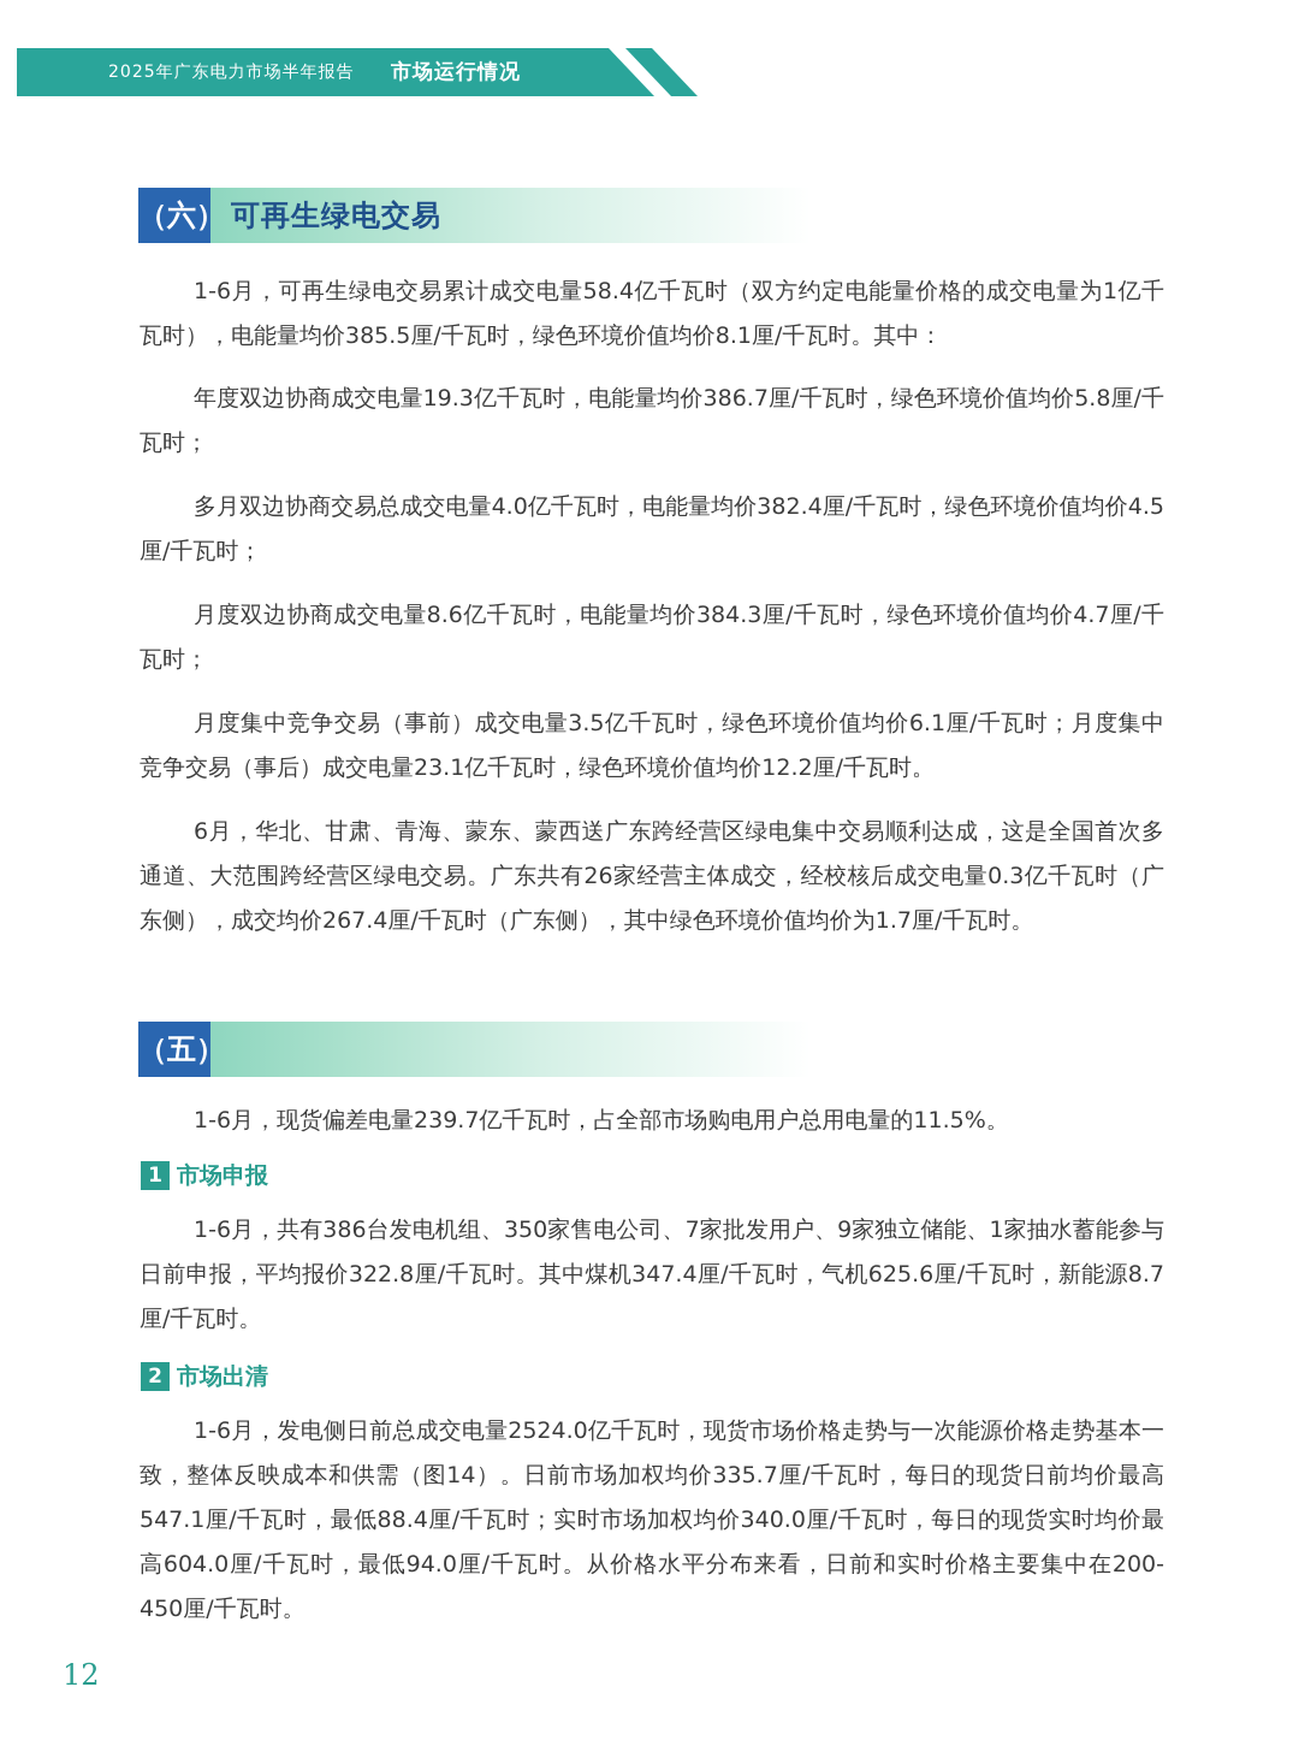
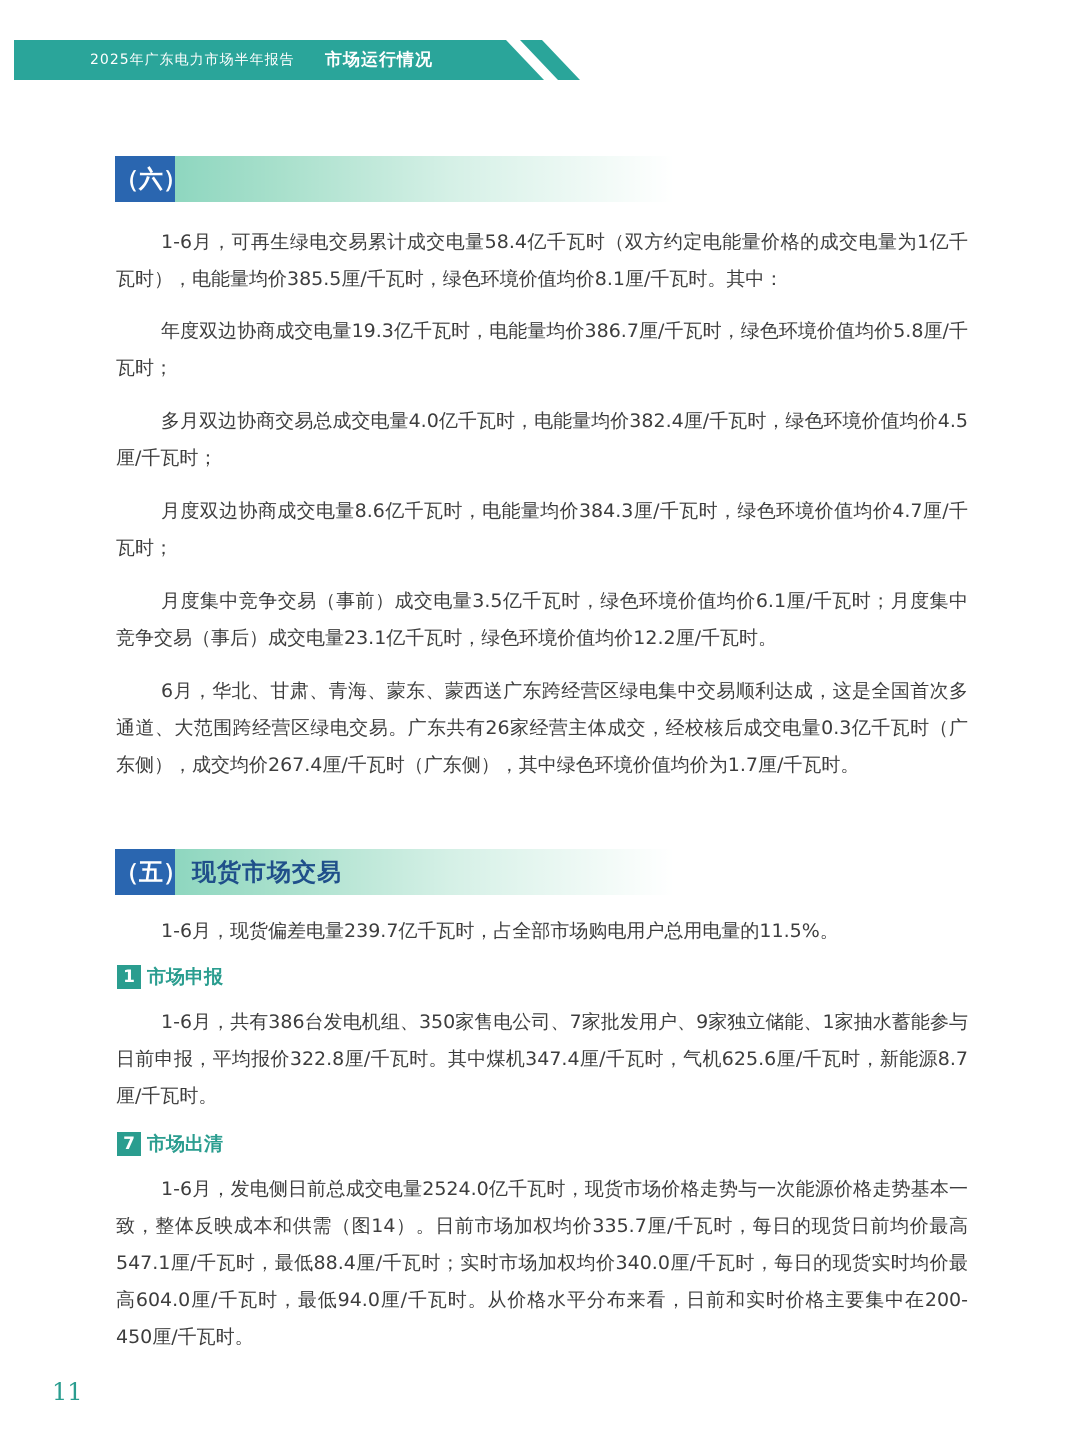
  2025年广东电力市场半年报告
  市场运行情况
  （六）
- 可再生绿电交易
  1-6月，可再生绿电交易累计成交电量58.4亿千瓦时（双方约定电能量价格的成交电量为1亿千瓦时），电能量均价385.5厘/千瓦时，绿色环境价值均价8.1厘/千瓦时。其中：
  年度双边协商成交电量19.3亿千瓦时，电能量均价386.7厘/千瓦时，绿色环境价值均价5.8厘/千瓦时；
  多月双边协商交易总成交电量4.0亿千瓦时，电能量均价382.4厘/千瓦时，绿色环境价值均价4.5厘/千瓦时；
  月度双边协商成交电量8.6亿千瓦时，电能量均价384.3厘/千瓦时，绿色环境价值均价4.7厘/千瓦时；
  月度集中竞争交易（事前）成交电量3.5亿千瓦时，绿色环境价值均价6.1厘/千瓦时；月度集中竞争交易（事后）成交电量23.1亿千瓦时，绿色环境价值均价12.2厘/千瓦时。
  6月，华北、甘肃、青海、蒙东、蒙西送广东跨经营区绿电集中交易顺利达成，这是全国首次多通道、大范围跨经营区绿电交易。广东共有26家经营主体成交，经校核后成交电量0.3亿千瓦时（广东侧），成交均价267.4厘/千瓦时（广东侧），其中绿色环境价值均价为1.7厘/千瓦时。
  （五）
+ 现货市场交易
  1-6月，现货偏差电量239.7亿千瓦时，占全部市场购电用户总用电量的11.5%。
  1 市场申报
  1-6月，共有386台发电机组、350家售电公司、7家批发用户、9家独立储能、1家抽水蓄能参与日前申报，平均报价322.8厘/千瓦时。其中煤机347.4厘/千瓦时，气机625.6厘/千瓦时，新能源8.7厘/千瓦时。
- 2 市场出清
+ 7 市场出清
  1-6月，发电侧日前总成交电量2524.0亿千瓦时，现货市场价格走势与一次能源价格走势基本一致，整体反映成本和供需（图14）。日前市场加权均价335.7厘/千瓦时，每日的现货日前均价最高547.1厘/千瓦时，最低88.4厘/千瓦时；实时市场加权均价340.0厘/千瓦时，每日的现货实时均价最高604.0厘/千瓦时，最低94.0厘/千瓦时。从价格水平分布来看，日前和实时价格主要集中在200-450厘/千瓦时。
- 12
+ 11
